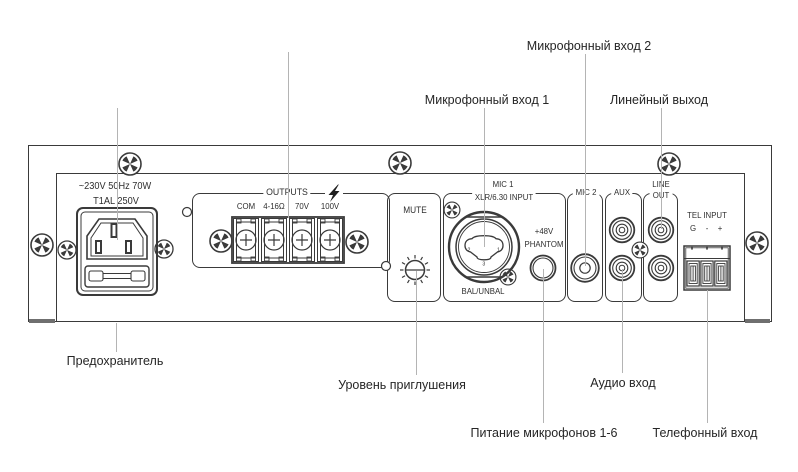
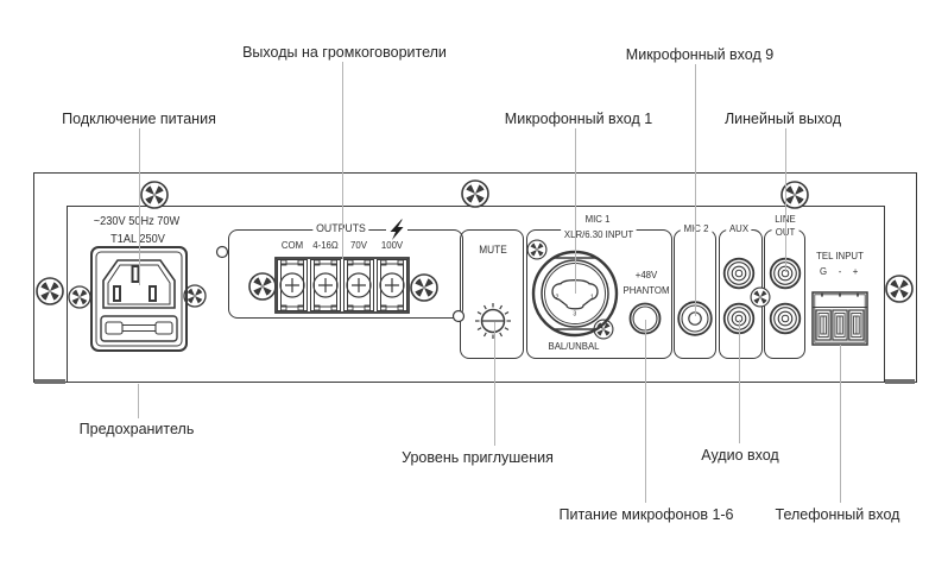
  ~230V 5Hz 70W
  T1AL 250V
  OUTUTS
  COM
  4-16Ω
  70V
  100V
  MUTE
  MIC 1
  XLR/6.30 INPUT
  BAL/UNBAL
  +48V
  PHANTOM
  MIC 2
  AUX
  LINE
  OUT
  TEL INPUT
  G
  -
  +
+ Подключение питания
+ Выходы на громкоговорители
  Микрофонный вход 1
- Микрофонный вход 2
+ Микрофонный вход 9
  Линейный выход
  Предохранитель
  Уровень приглушения
  Аудио вход
  Питание микрофонов 1-6
  Телефонный вход
